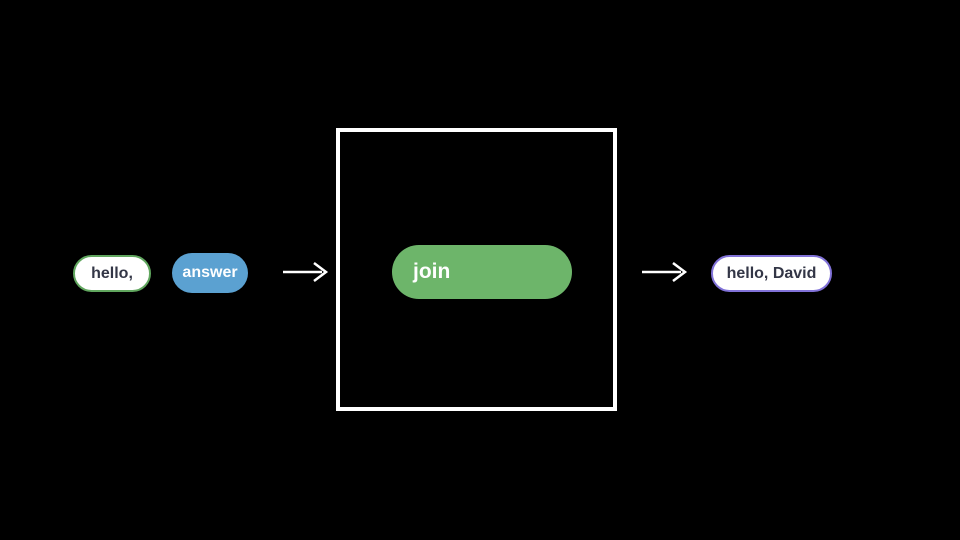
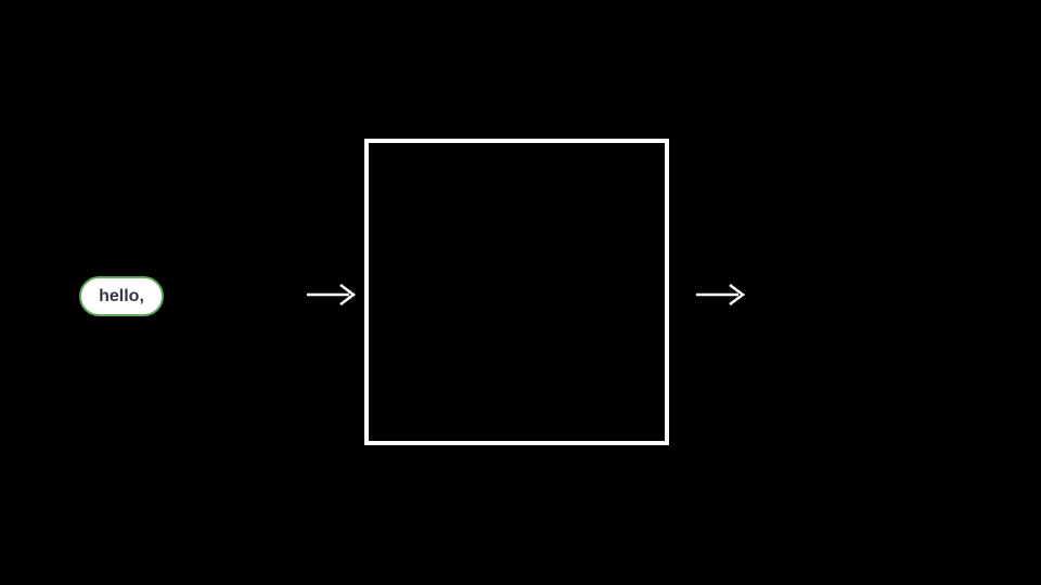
  hello,
- answer
- join
- hello, David
